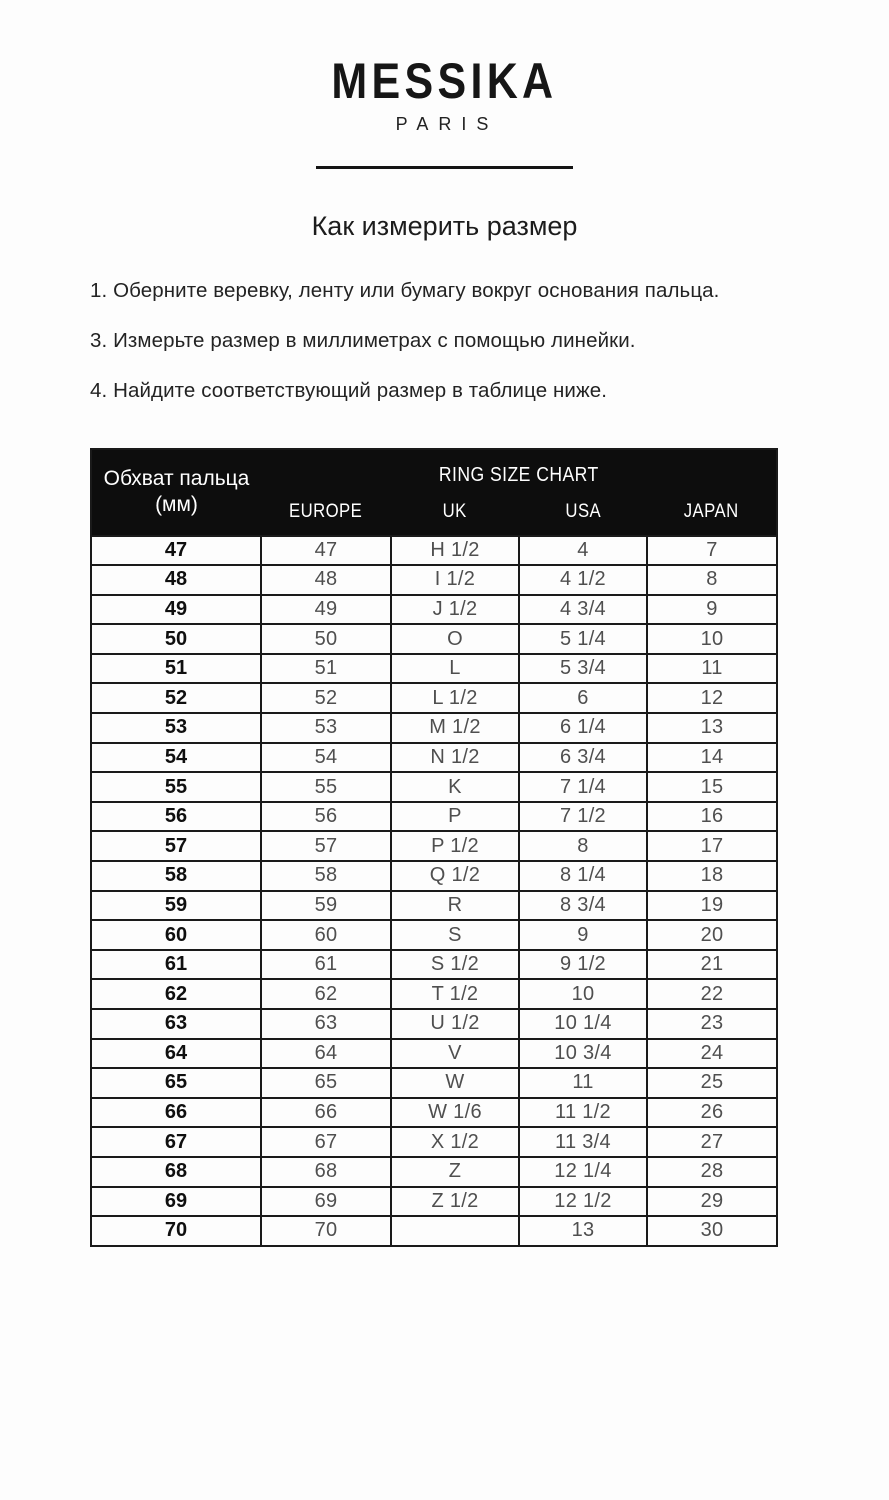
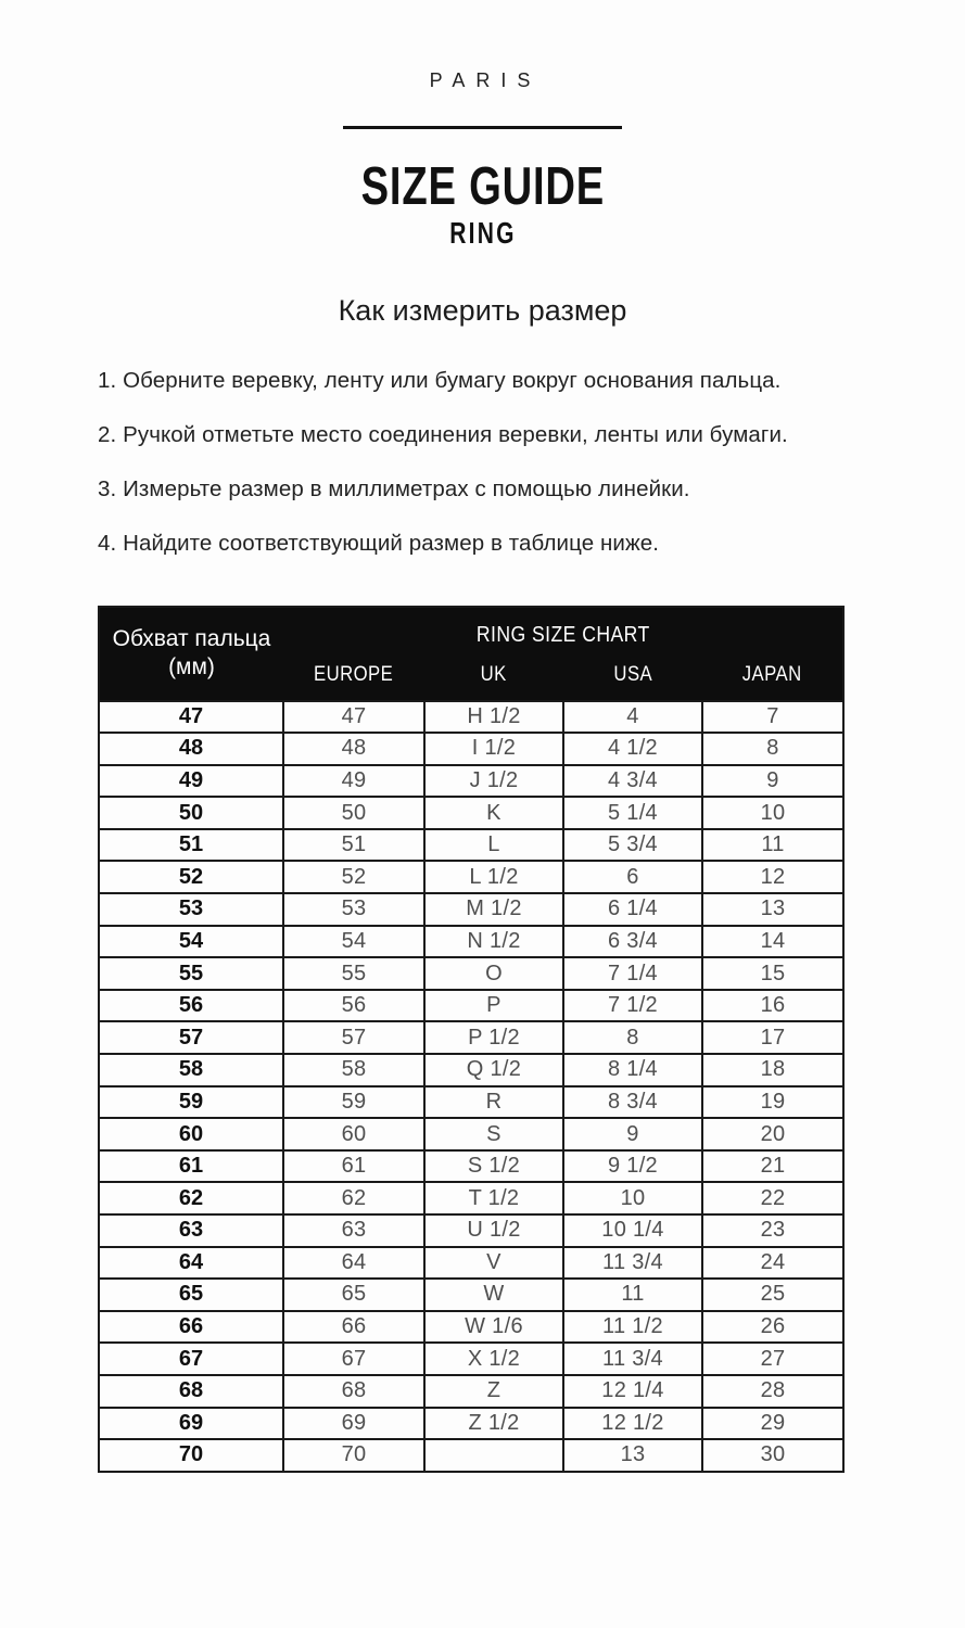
- MESSIKA
  PARIS
+ SIZE GUIDE
+ RING
  Как измерить размер
  1. Оберните веревку, ленту или бумагу вокруг основания пальца.
+ 2. Ручкой отметьте место соединения веревки, ленты или бумаги.
  3. Измерьте размер в миллиметрах с помощью линейки.
  4. Найдите соответствующий размер в таблице ниже.
  Обхват пальца (мм)	RING SIZE CHART
  EUROPE	UK	USA	JAPAN
  47	47	H 1/2	4	7
  48	48	I 1/2	4 1/2	8
  49	49	J 1/2	4 3/4	9
- 50	50	O	5 1/4	10
+ 50	50	K	5 1/4	10
  51	51	L	5 3/4	11
  52	52	L 1/2	6	12
  53	53	M 1/2	6 1/4	13
  54	54	N 1/2	6 3/4	14
- 55	55	K	7 1/4	15
+ 55	55	O	7 1/4	15
  56	56	P	7 1/2	16
  57	57	P 1/2	8	17
  58	58	Q 1/2	8 1/4	18
  59	59	R	8 3/4	19
  60	60	S	9	20
  61	61	S 1/2	9 1/2	21
  62	62	T 1/2	10	22
  63	63	U 1/2	10 1/4	23
- 64	64	V	10 3/4	24
+ 64	64	V	11 3/4	24
  65	65	W	11	25
  66	66	W 1/6	11 1/2	26
  67	67	X 1/2	11 3/4	27
  68	68	Z	12 1/4	28
  69	69	Z 1/2	12 1/2	29
  70	70		13	30
